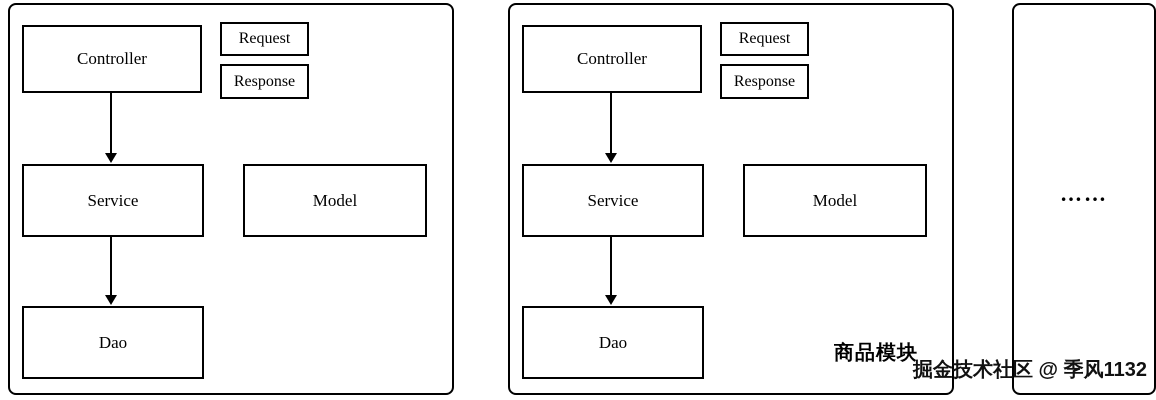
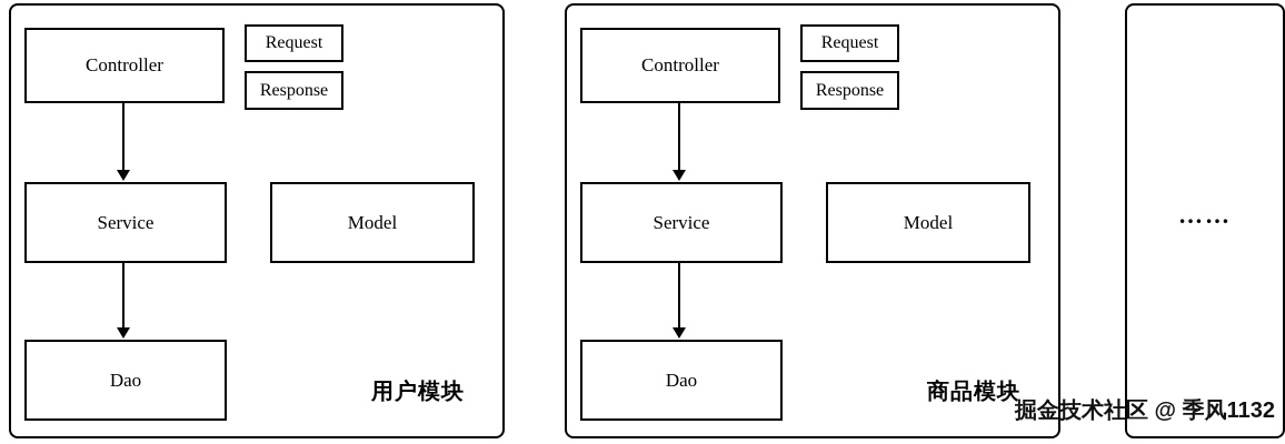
  Controller
  Request
  Response
  Service
  Model
  Dao
+ 用户模块
  Controller
  Request
  Response
  Service
  Model
  Dao
  商品模块
  ……
  掘金技术社区 @ 季风1132
